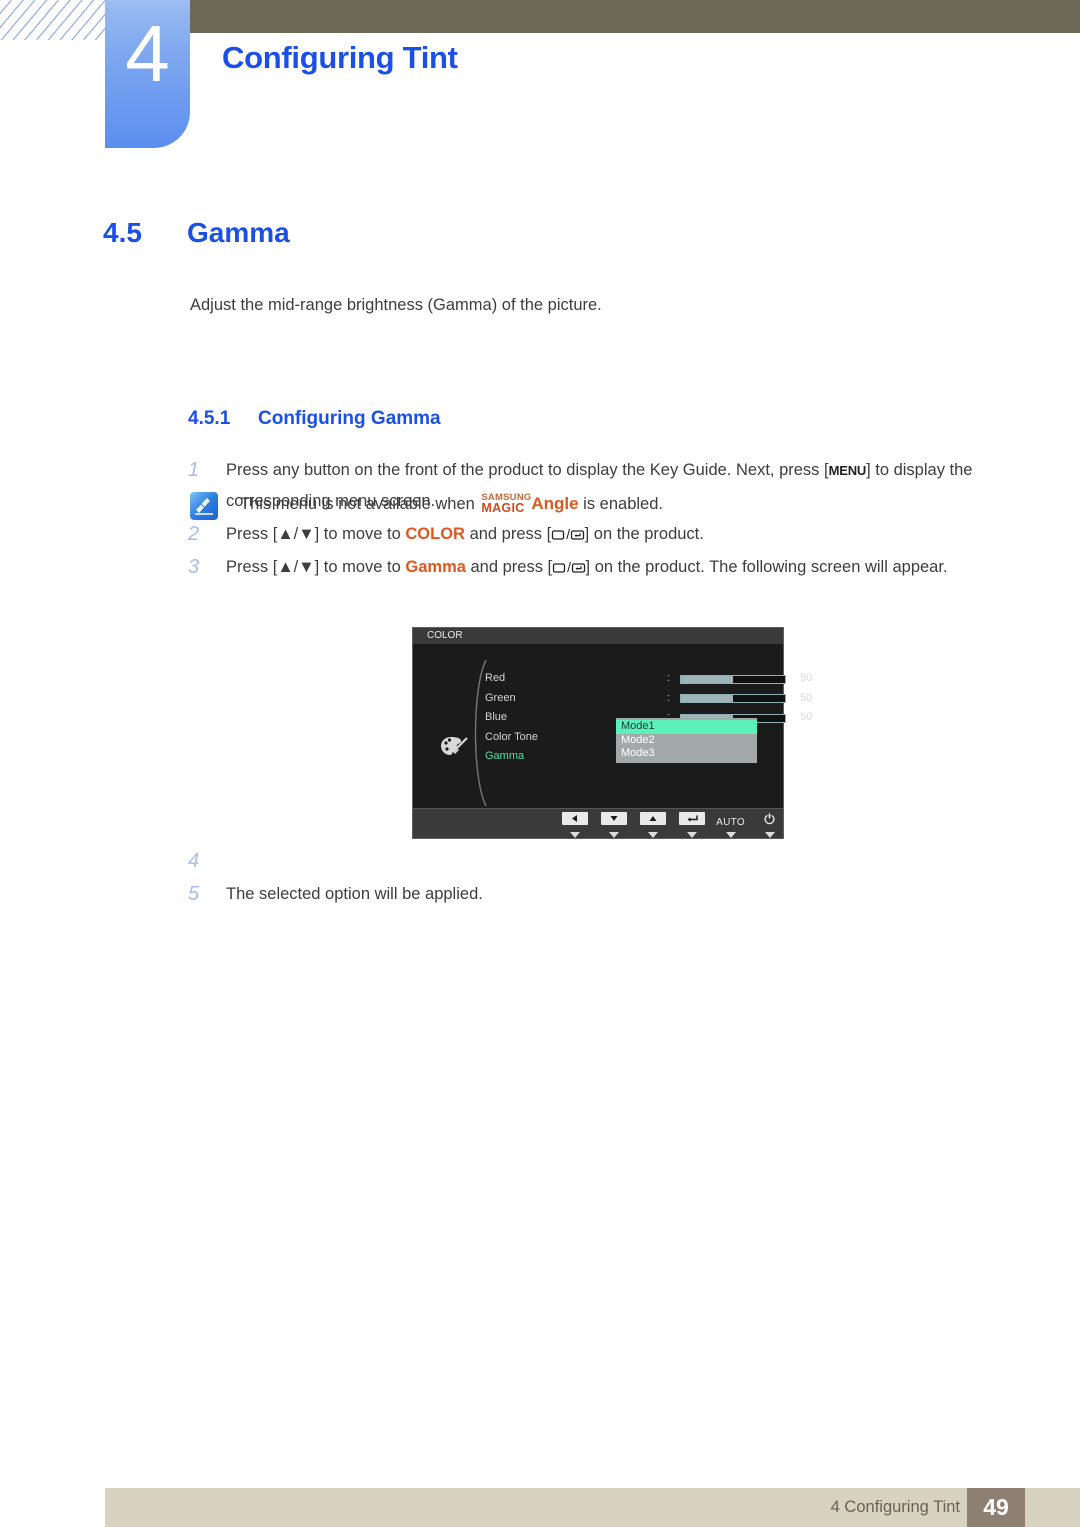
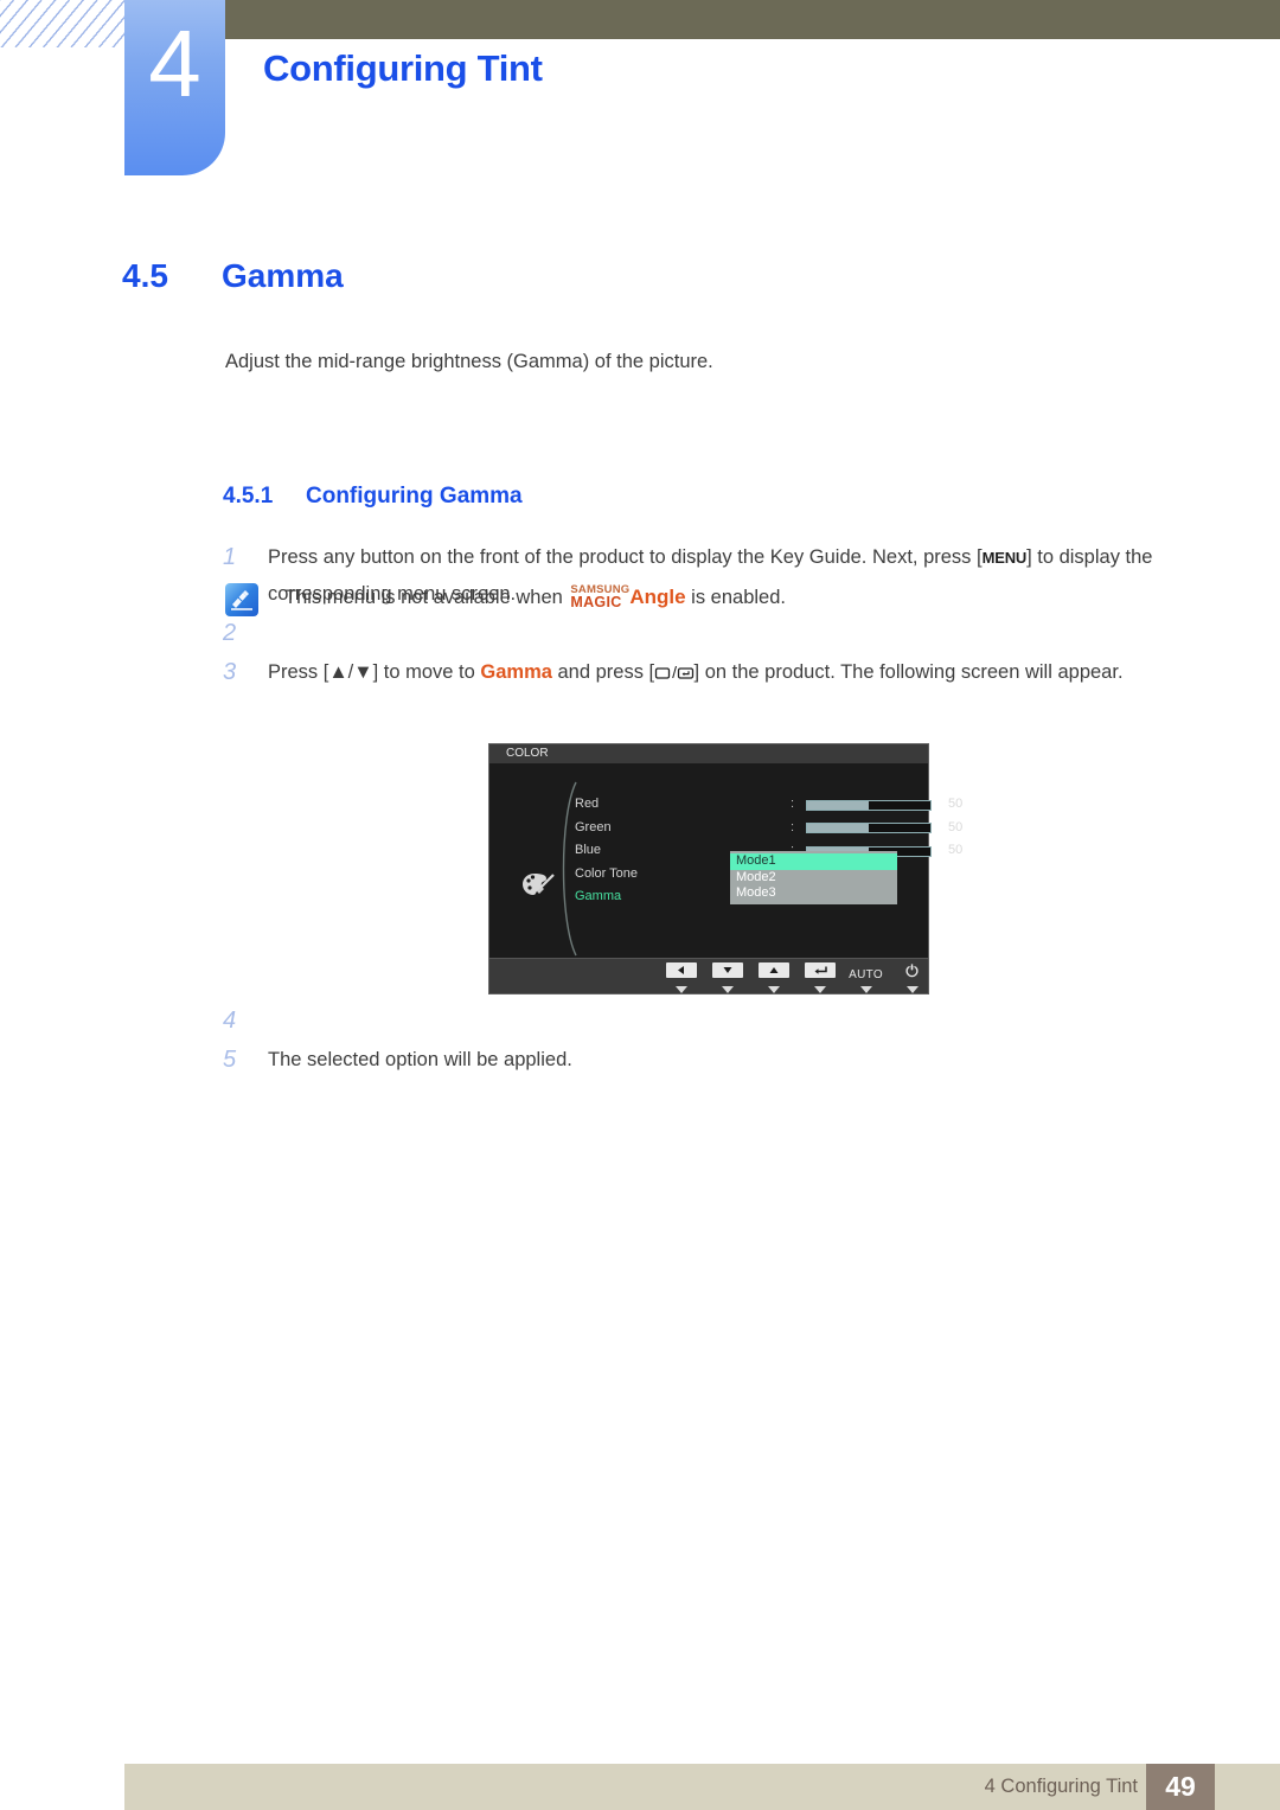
  4
  Configuring Tint
  4.5
  Gamma
  Adjust the mid-range brightness (Gamma) of the picture.
  This menu is not available when
  SAMSUNG
  MAGIC
  Angle is enabled.
  4.5.1
  Configuring Gamma
  1
  Press any button on the front of the product to display the Key Guide. Next, press [MENU] to display the corresponding menu screen.
  2
- Press [▲/▼] to move to COLOR and press [ / ] on the product.
  3
  Press [▲/▼] to move to Gamma and press [ / ] on the product. The following screen will appear.
  COLOR
  Red
  :
  50
  Green
  :
  50
  Blue
  :
  50
  Color Tone
  Gamma
  Mode1
  Mode2
  Mode3
  AUTO
  4
  5
  The selected option will be applied.
  4 Configuring Tint
  49
